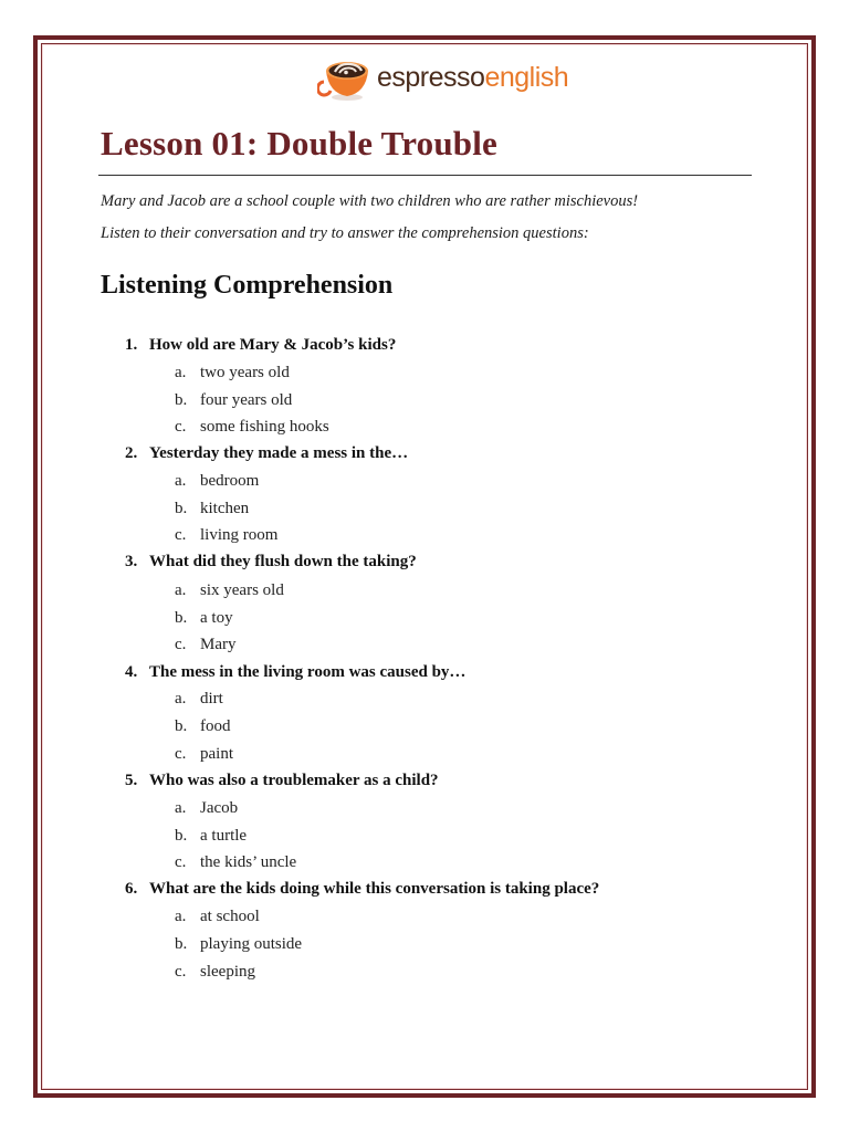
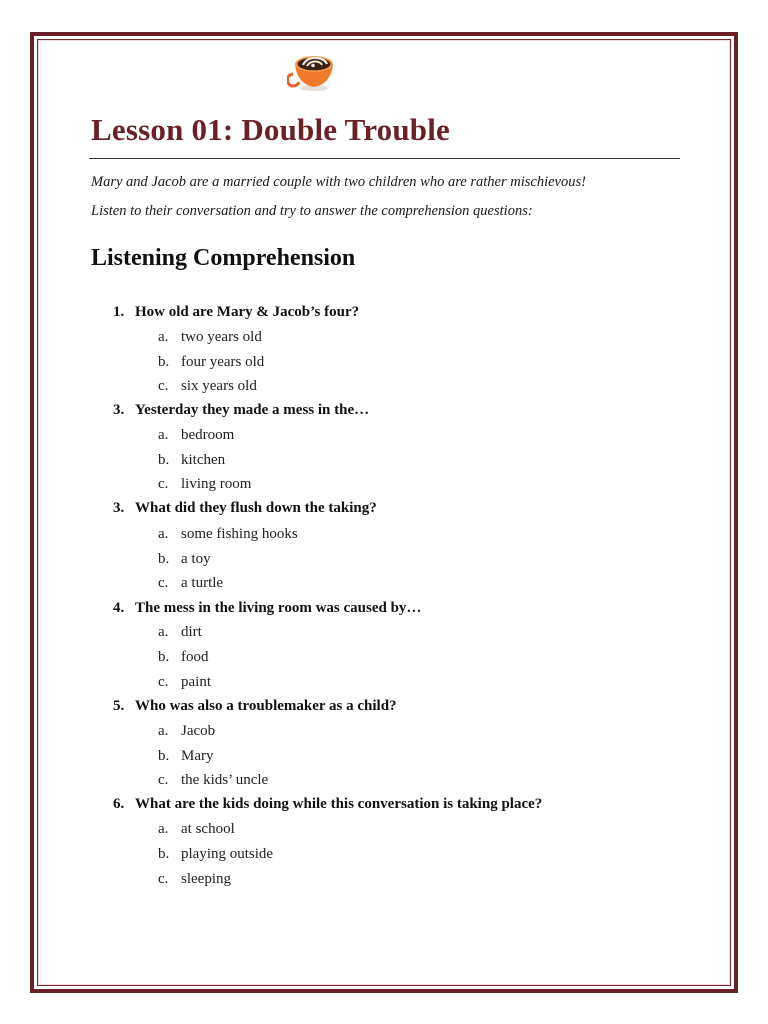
- espressoenglish
  Lesson 01: Double Trouble
- Mary and Jacob are a school couple with two children who are rather mischievous!
+ Mary and Jacob are a married couple with two children who are rather mischievous!
  Listen to their conversation and try to answer the comprehension questions:
  Listening Comprehension
- 1. How old are Mary & Jacob’s kids?
+ 1. How old are Mary & Jacob’s four?
  a. two years old
  b. four years old
- c. some fishing hooks
+ c. six years old
- 2. Yesterday they made a mess in the…
+ 3. Yesterday they made a mess in the…
  a. bedroom
  b. kitchen
  c. living room
  3. What did they flush down the taking?
- a. six years old
+ a. some fishing hooks
  b. a toy
- c. Mary
+ c. a turtle
  4. The mess in the living room was caused by…
  a. dirt
  b. food
  c. paint
  5. Who was also a troublemaker as a child?
  a. Jacob
- b. a turtle
+ b. Mary
  c. the kids’ uncle
  6. What are the kids doing while this conversation is taking place?
  a. at school
  b. playing outside
  c. sleeping
